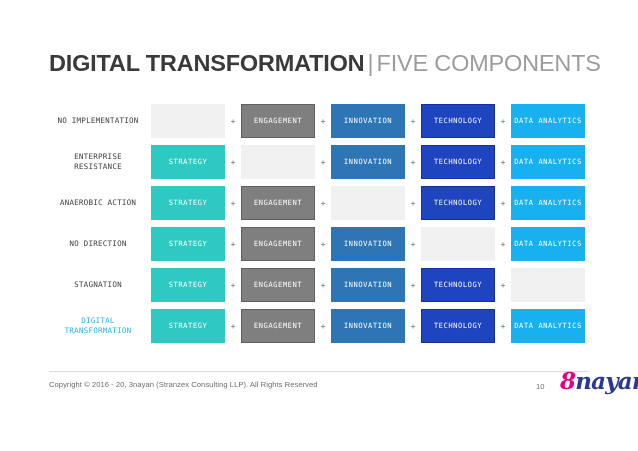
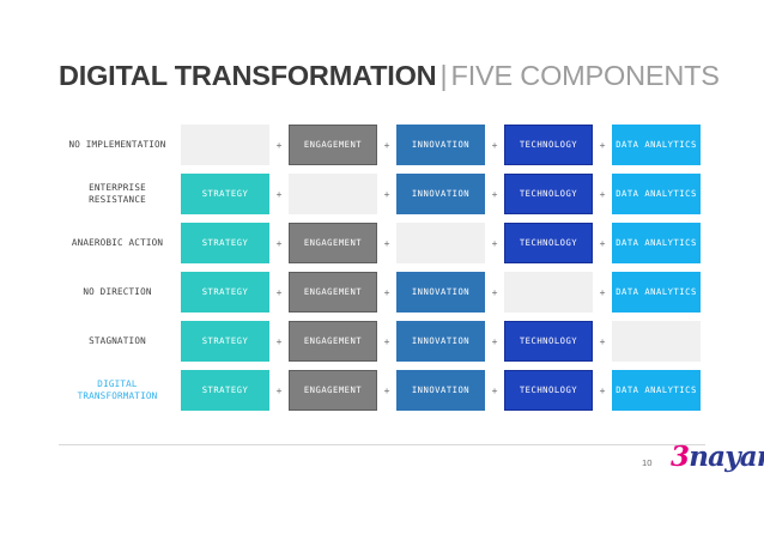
  DIGITAL TRANSFORMATION|FIVE COMPONENTS
  NO IMPLEMENTATION
  +
  ENGAGEMENT
  +
  INNOVATION
  +
  TECHNOLOGY
  +
  DATA ANALYTICS
  ENTERPRISE RESISTANCE
  STRATEGY
  +
  +
  INNOVATION
  +
  TECHNOLOGY
  +
  DATA ANALYTICS
  ANAEROBIC ACTION
  STRATEGY
  +
  ENGAGEMENT
  +
  +
  TECHNOLOGY
  +
  DATA ANALYTICS
  NO DIRECTION
  STRATEGY
  +
  ENGAGEMENT
  +
  INNOVATION
  +
  +
  DATA ANALYTICS
  STAGNATION
  STRATEGY
  +
  ENGAGEMENT
  +
  INNOVATION
  +
  TECHNOLOGY
  +
  DIGITAL TRANSFORMATION
  STRATEGY
  +
  ENGAGEMENT
  +
  INNOVATION
  +
  TECHNOLOGY
  +
  DATA ANALYTICS
- Copyright © 2016 - 20, 3nayan (Stranzex Consulting LLP). All Rights Reserved
  10
- 8naya
+ 3naya
